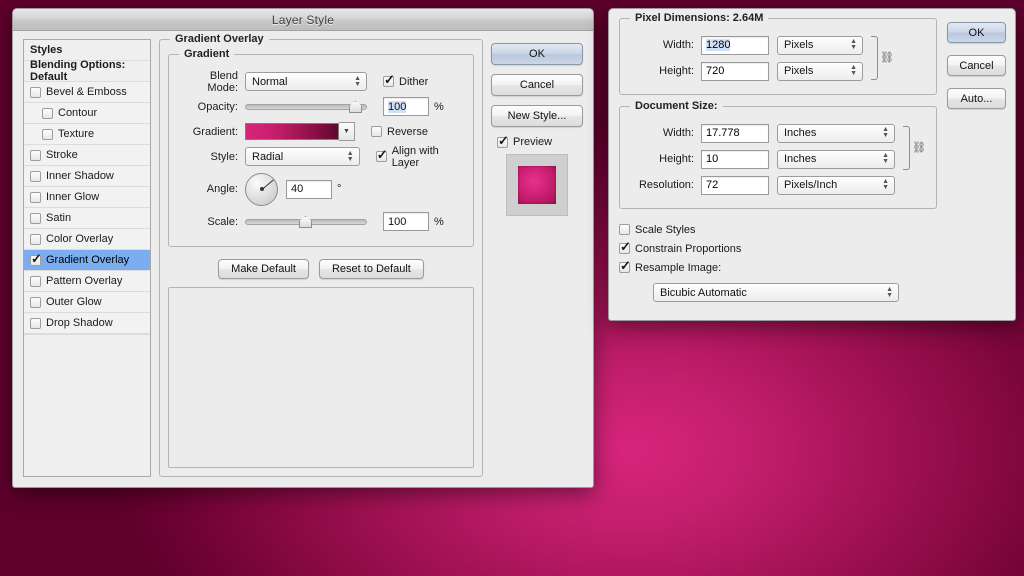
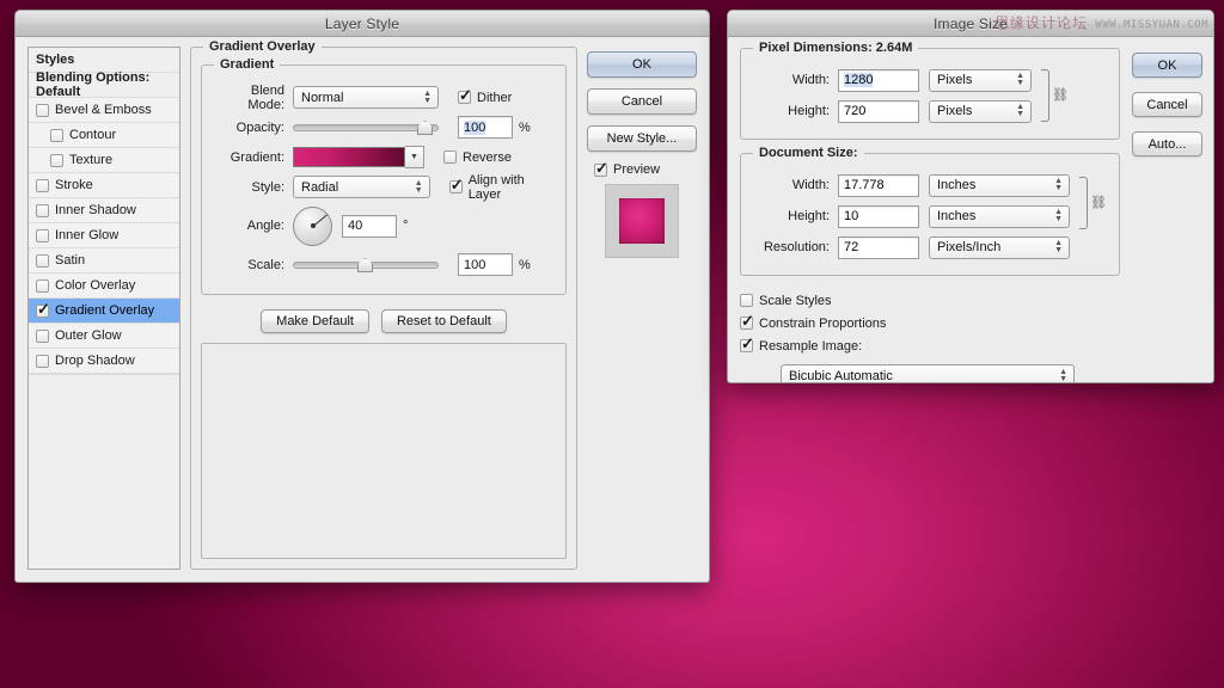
  Layer Style
  Styles
  Blending Options: Default
  Bevel & Emboss
  Contour
  Texture
  Stroke
  Inner Shadow
  Inner Glow
  Satin
  Color Overlay
  Gradient Overlay
- Pattern Overlay
  Outer Glow
  Drop Shadow
  Gradient Overlay
  Gradient
  Blend Mode:
  Normal
  Dither
  Opacity:
  100
  %
  Gradient:
  Reverse
  Style:
  Radial
  Align with Layer
  Angle:
  40
  °
  Scale:
  100
  %
  Make Default
  Reset to Default
  OK
  Cancel
  New Style...
  Preview
+ Image Size
+ 思缘设计论坛
+ WWW.MISSYUAN.COM
  Pixel Dimensions: 2.64M
  Width:
  1280
  Pixels
  Height:
  720
  Pixels
  ⛓
  Document Size:
  Width:
  17.778
  Inches
  Height:
  10
  Inches
  Resolution:
  72
  Pixels/Inch
  ⛓
  Scale Styles
  Constrain Proportions
  Resample Image:
  Bicubic Automatic
  OK
  Cancel
  Auto...
